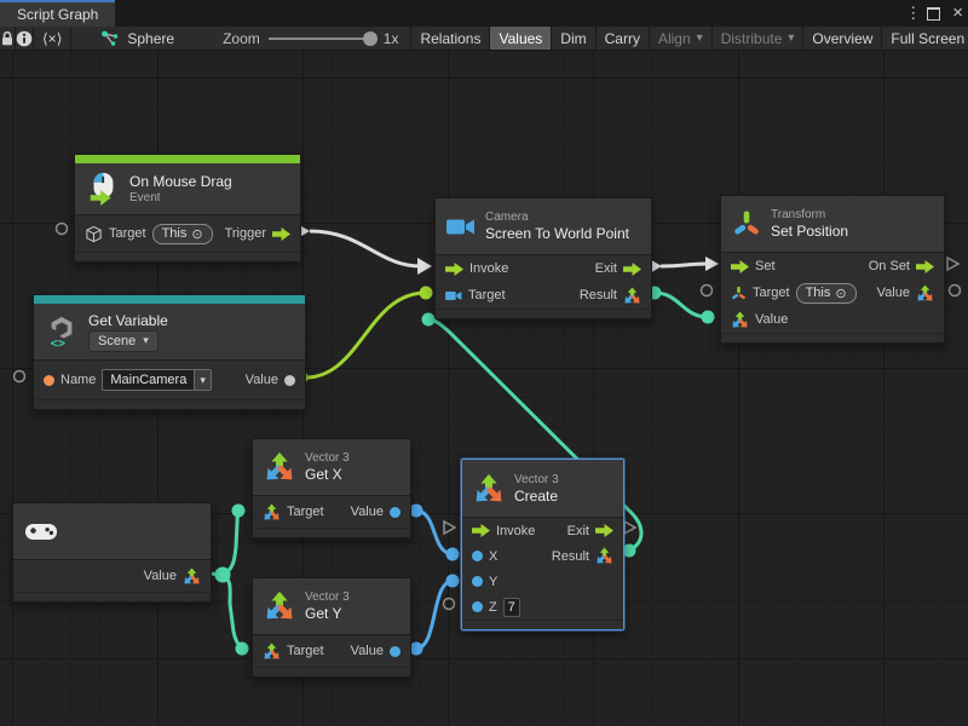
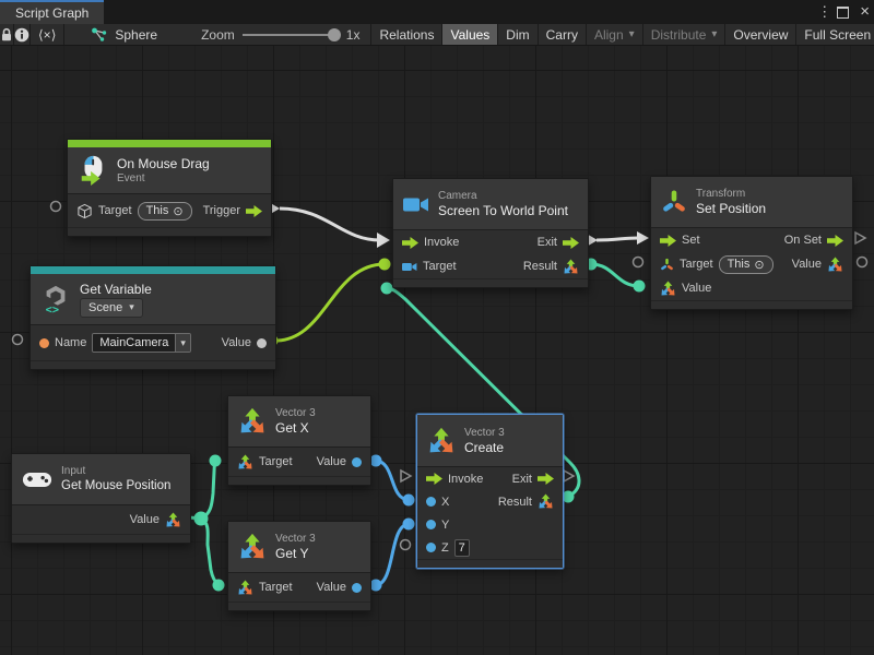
  Script Graph
  ⋮
  ×
  ⟨×⟩
  Sphere
  Zoom
  1x
  Relations
  Values
  Dim
  Carry
  Align
  ▾
  Distribute
  ▾
  Overview
  Full Screen
  On Mouse Drag
  Event
  Target
  This
  ⊙
  Trigger
  <>
  Get Variable
  Scene
  ▾
  Name
  MainCamera
  ▾
  Value
  Camera
  Screen To World Point
  Invoke
  Exit
  Target
  Result
  Transform
  Set Position
  Set
  On Set
  Target
  This
  ⊙
  Value
  Value
  Vector 3
  Get X
  Target
  Value
  Vector 3
  Get Y
  Target
  Value
  Vector 3
  Create
  Invoke
  Exit
  X
  Result
  Y
  Z
  7
+ Input
+ Get Mouse Position
  Value
